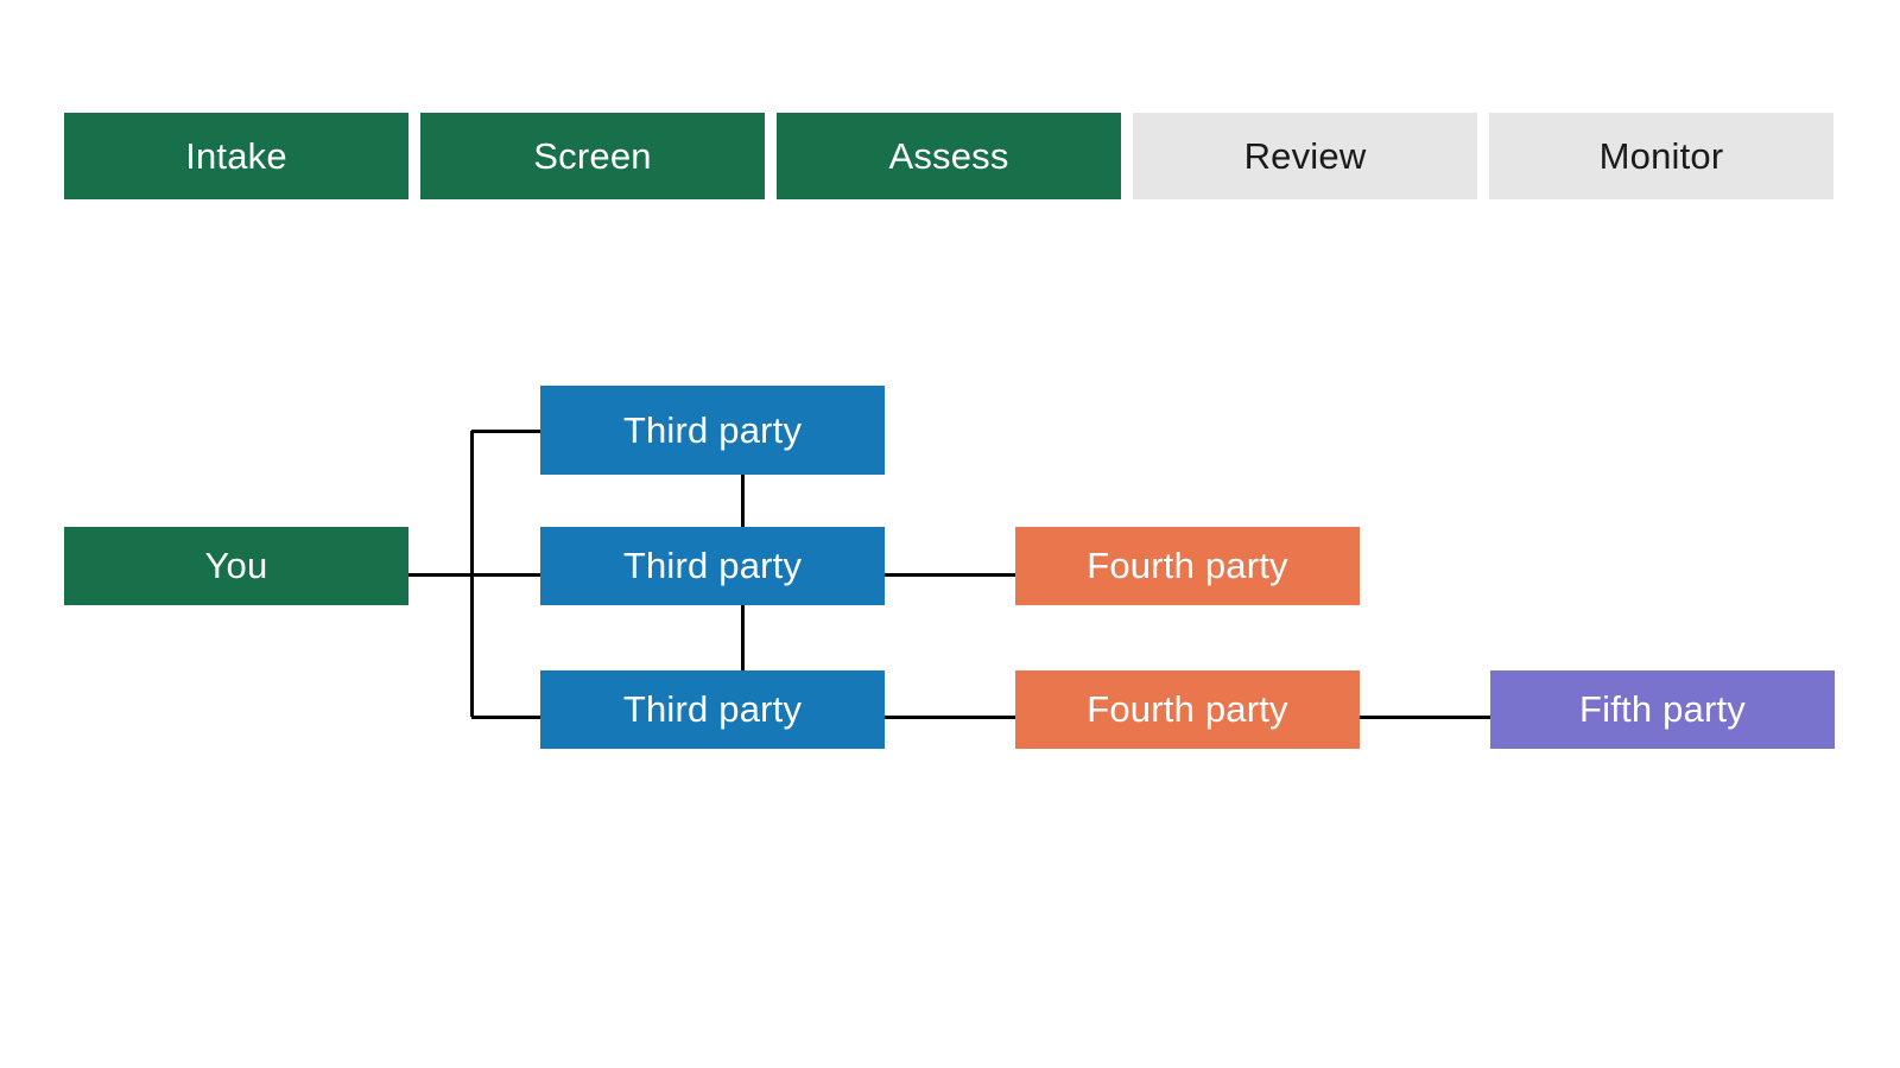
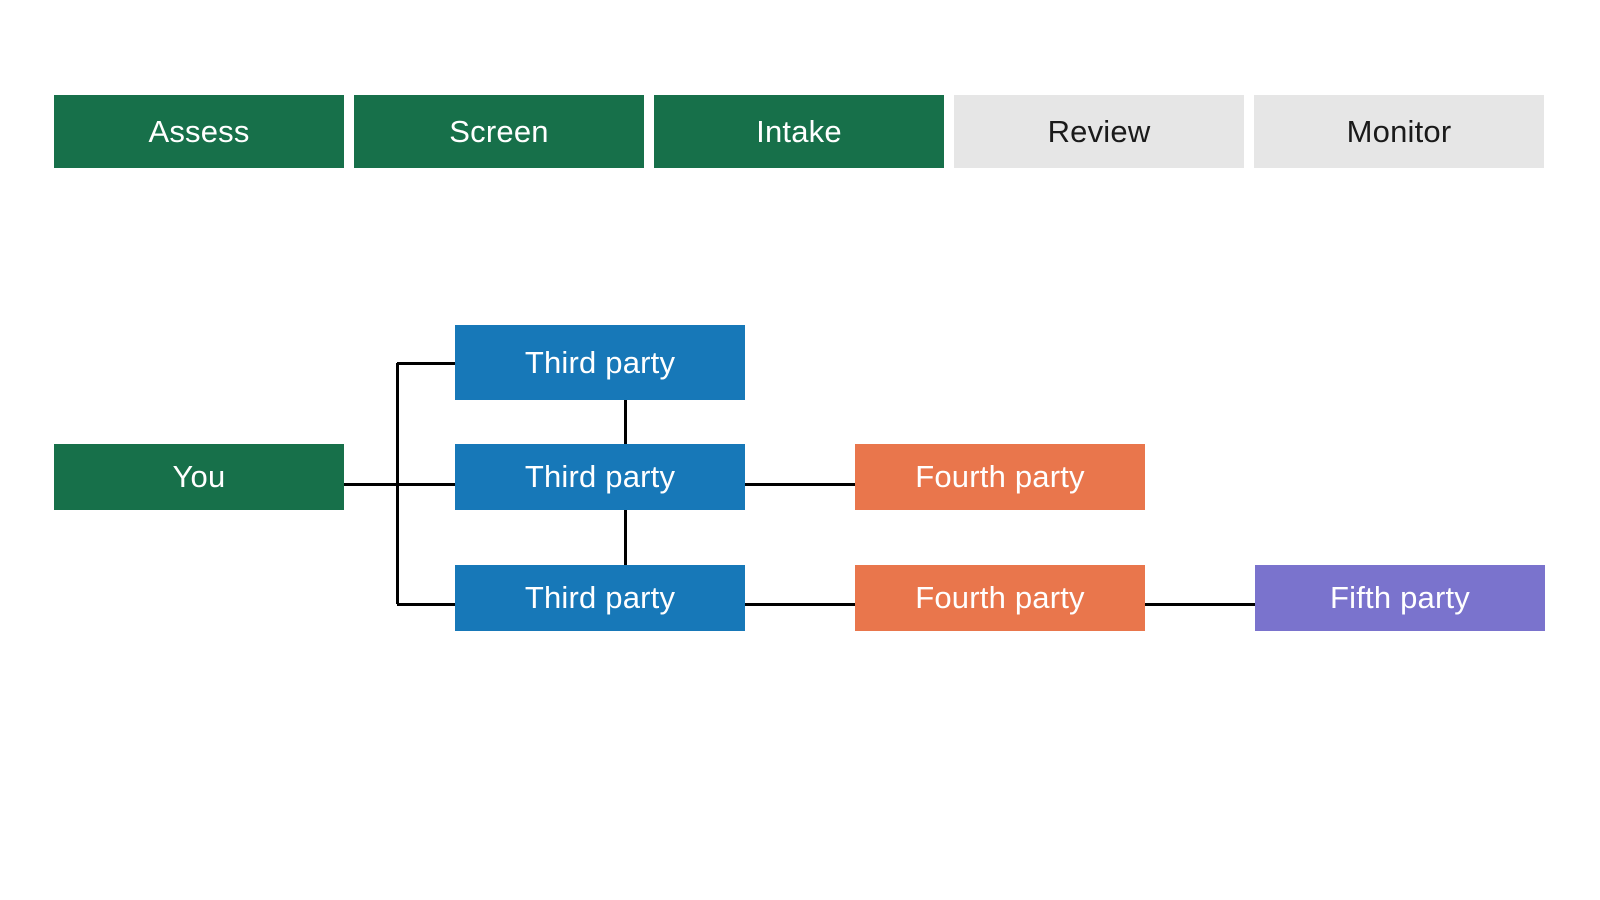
- Intake
+ Assess
  Screen
- Assess
+ Intake
  Review
  Monitor
  You
  Third party
  Third party
  Third party
  Fourth party
  Fourth party
  Fifth party
